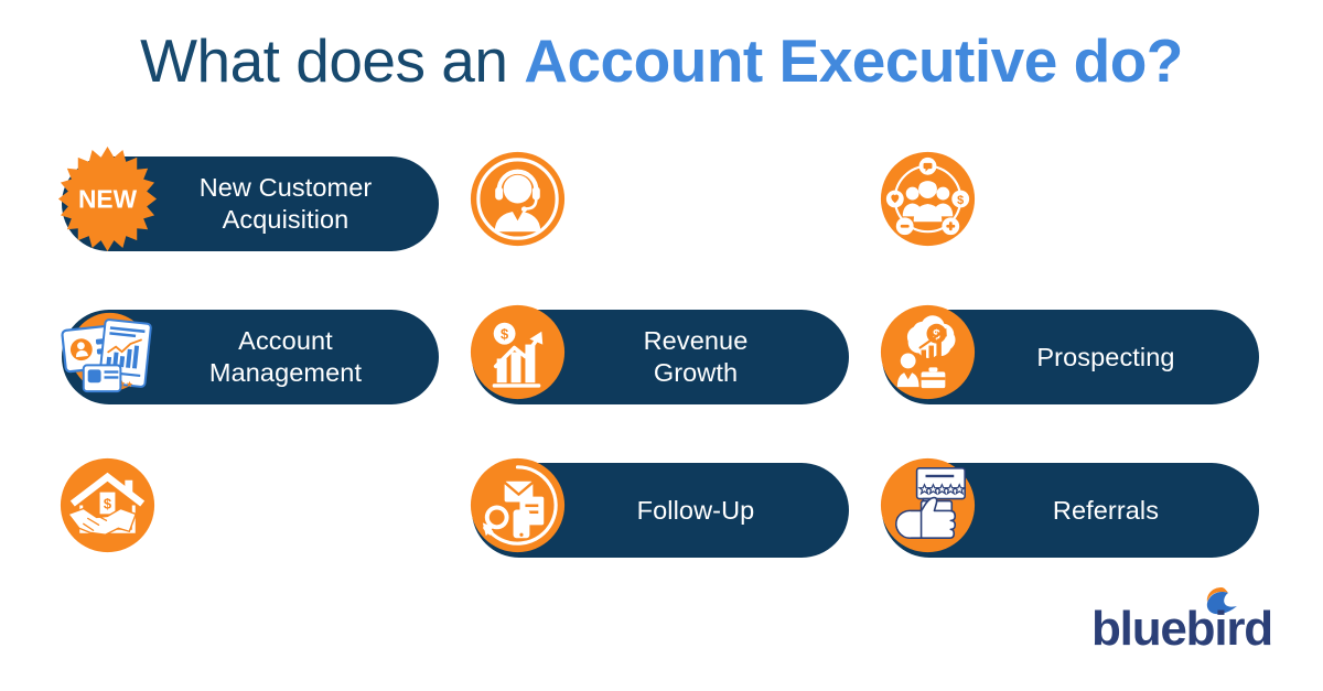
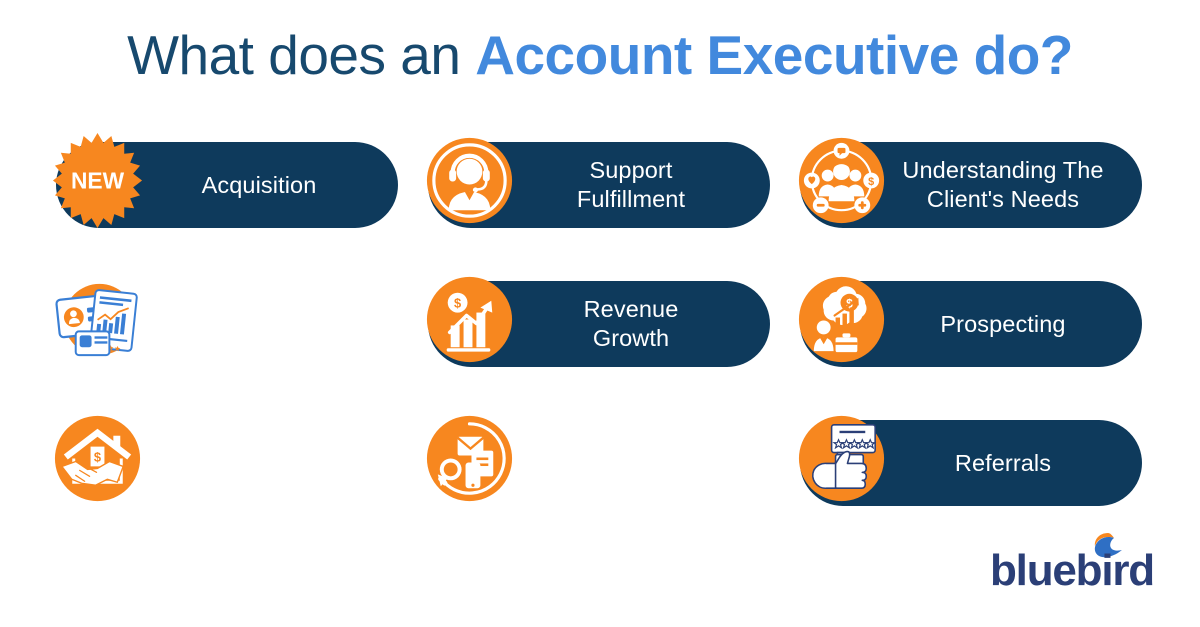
  What does an Account Executive do?
- New Customer
  Acquisition
  NEW
+ Support
+ Fulfillment
+ Understanding The
+ Client's Needs
  $
- Account
- Management
  Revenue
  Growth
  $
  Prospecting
  $
  $
- Follow-Up
  Referrals
  bluebird
